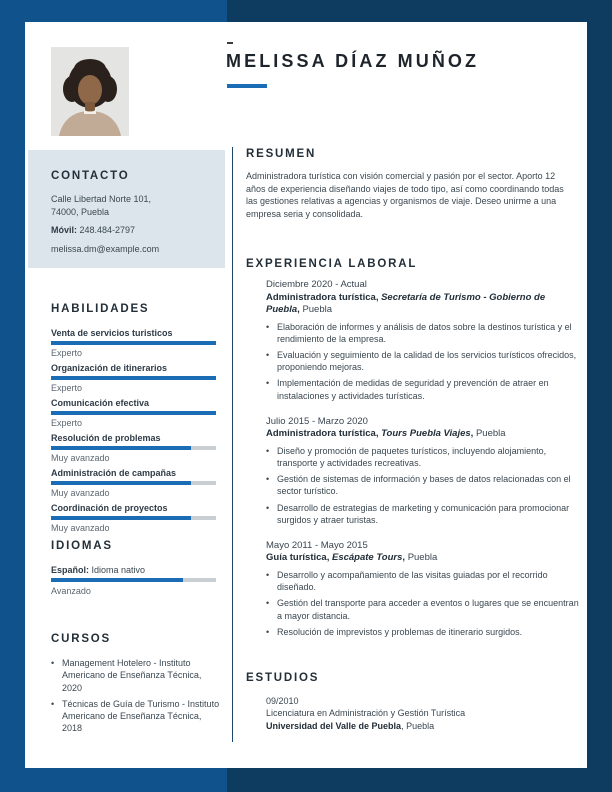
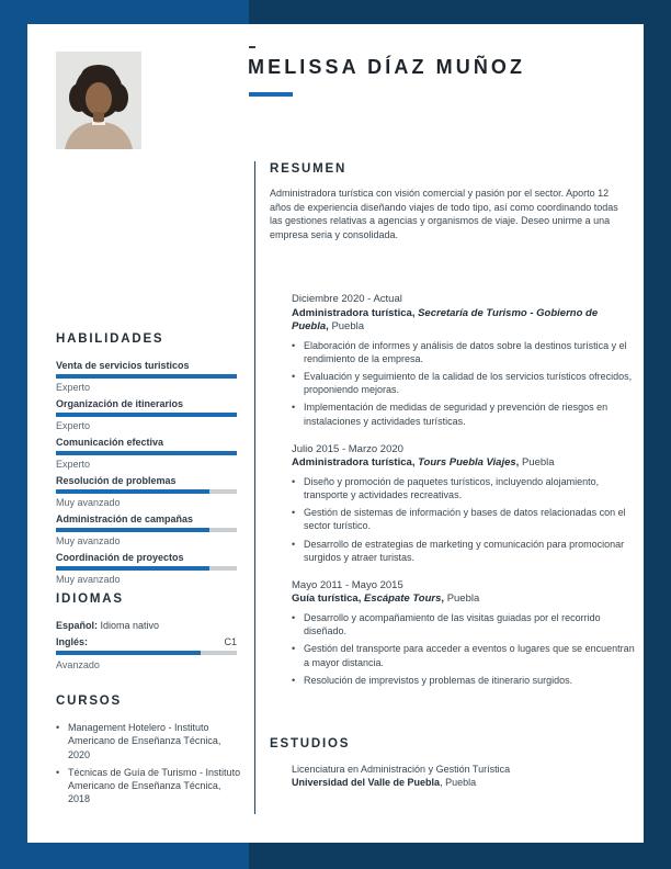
  MELISSA DÍAZ MUÑOZ
- CONTACTO
- Calle Libertad Norte 101,
- 74000, Puebla
- Móvil: 248.484-2797
- melissa.dm@example.com
  HABILIDADES
  Venta de servicios turisticos
  Experto
  Organización de itinerarios
  Experto
  Comunicación efectiva
  Experto
  Resolución de problemas
  Muy avanzado
  Administración de campañas
  Muy avanzado
  Coordinación de proyectos
  Muy avanzado
  IDIOMAS
  Español: Idioma nativo
+ Inglés:
+ C1
  Avanzado
  CURSOS
  •
  Management Hotelero - Instituto Americano de Enseñanza Técnica, 2020
  •
  Técnicas de Guía de Turismo - Instituto Americano de Enseñanza Técnica, 2018
  RESUMEN
  Administradora turística con visión comercial y pasión por el sector. Aporto 12 años de experiencia diseñando viajes de todo tipo, así como coordinando todas las gestiones relativas a agencias y organismos de viaje. Deseo unirme a una empresa seria y consolidada.
- EXPERIENCIA LABORAL
  Diciembre 2020 - Actual
  Administradora turística, Secretaría de Turismo - Gobierno de Puebla, Puebla
  •
  Elaboración de informes y análisis de datos sobre la destinos turística y el rendimiento de la empresa.
  •
  Evaluación y seguimiento de la calidad de los servicios turísticos ofrecidos, proponiendo mejoras.
  •
- Implementación de medidas de seguridad y prevención de atraer en instalaciones y actividades turísticas.
+ Implementación de medidas de seguridad y prevención de riesgos en instalaciones y actividades turísticas.
  Julio 2015 - Marzo 2020
  Administradora turística, Tours Puebla Viajes, Puebla
  •
  Diseño y promoción de paquetes turísticos, incluyendo alojamiento, transporte y actividades recreativas.
  •
  Gestión de sistemas de información y bases de datos relacionadas con el sector turístico.
  •
  Desarrollo de estrategias de marketing y comunicación para promocionar surgidos y atraer turistas.
  Mayo 2011 - Mayo 2015
  Guía turística, Escápate Tours, Puebla
  •
  Desarrollo y acompañamiento de las visitas guiadas por el recorrido diseñado.
  •
  Gestión del transporte para acceder a eventos o lugares que se encuentran a mayor distancia.
  •
  Resolución de imprevistos y problemas de itinerario surgidos.
  ESTUDIOS
- 09/2010
  Licenciatura en Administración y Gestión Turística
  Universidad del Valle de Puebla, Puebla
